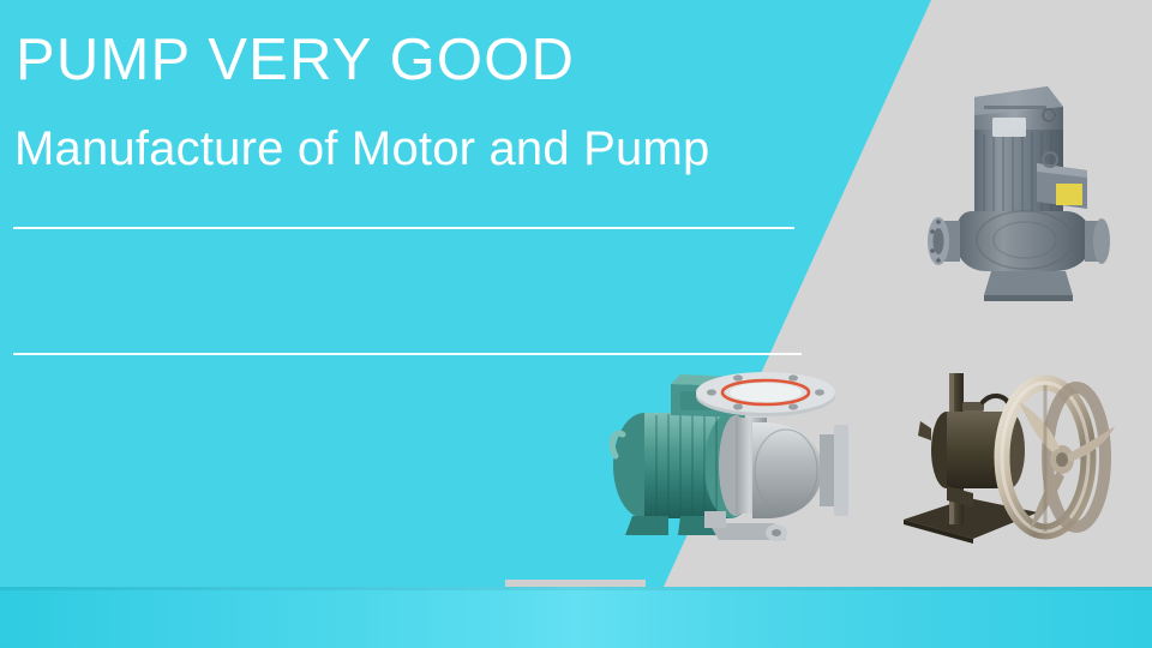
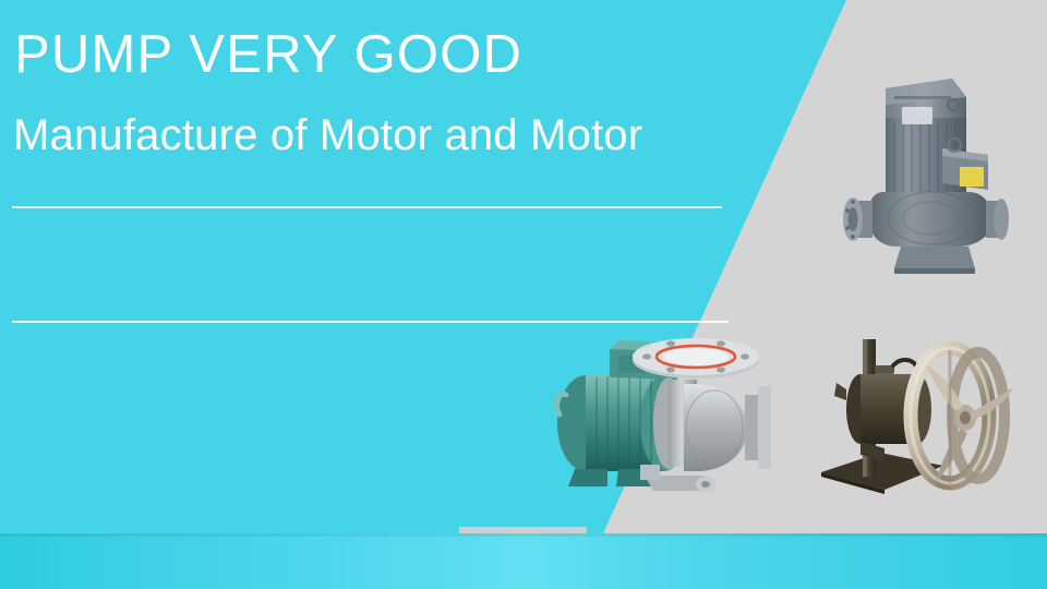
  PUMP VERY GOOD
- Manufacture of Motor and Pump
+ Manufacture of Motor and Motor
